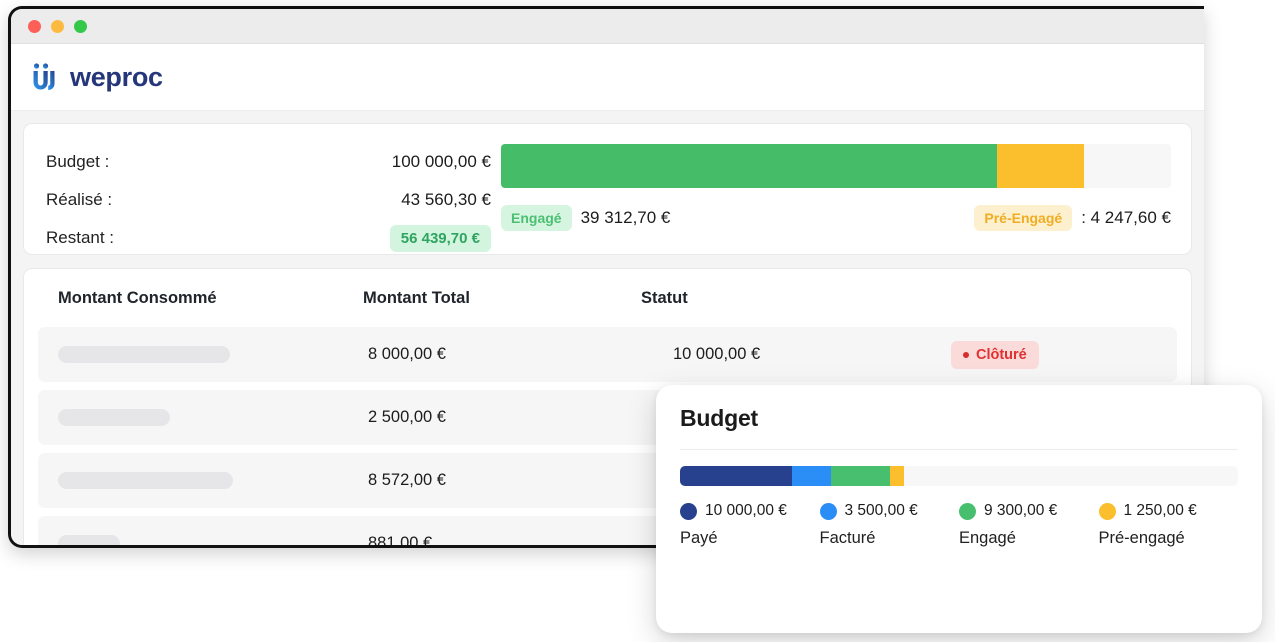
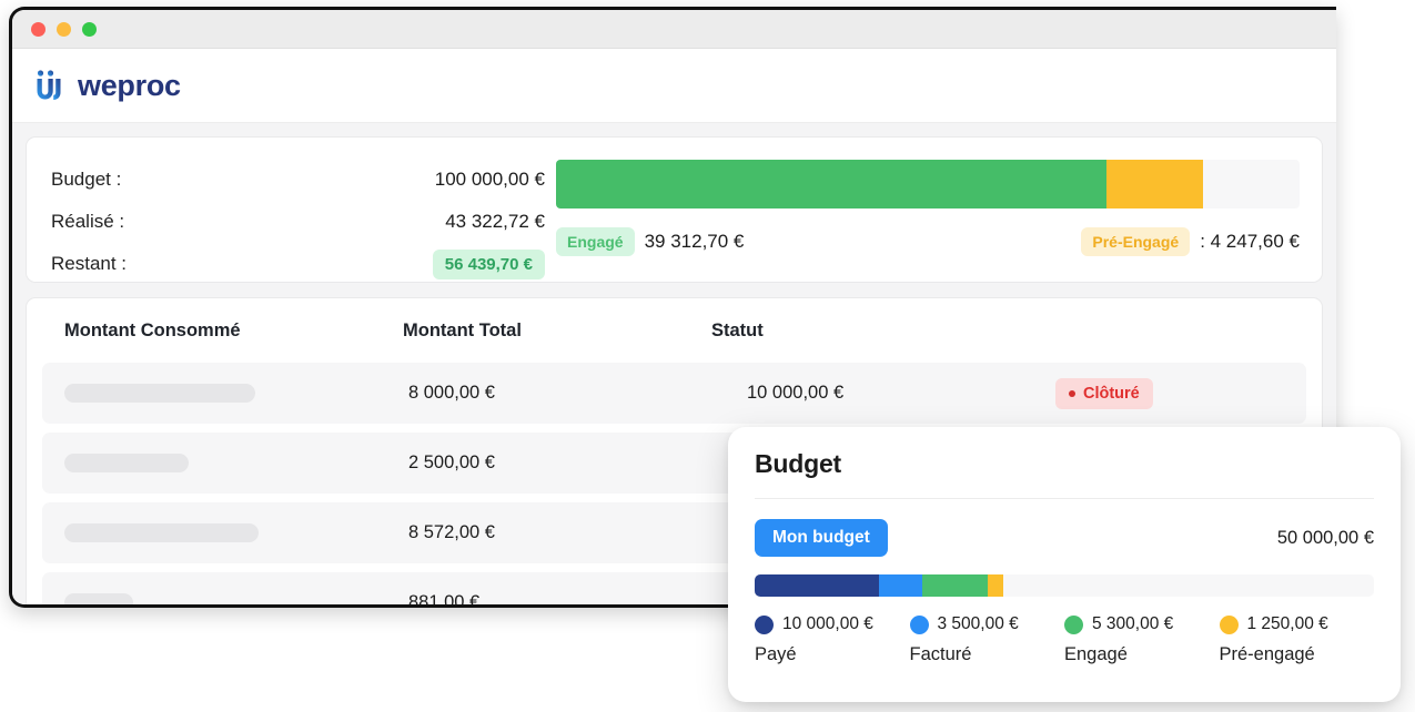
  weproc
  Budget :
  100 000,00 €
  Réalisé :
- 43 560,30 €
+ 43 322,72 €
  Restant :
  56 439,70 €
  Engagé
  39 312,70 €
  Pré-Engagé
  : 4 247,60 €
  Montant Consommé
  Montant Total
  Statut
  8 000,00 €
  10 000,00 €
  Clôturé
  2 500,00 €
  8 572,00 €
  881,00 €
  Budget
+ Mon budget
+ 50 000,00 €
  10 000,00 €
  Payé
  3 500,00 €
  Facturé
- 9 300,00 €
+ 5 300,00 €
  Engagé
  1 250,00 €
  Pré-engagé
